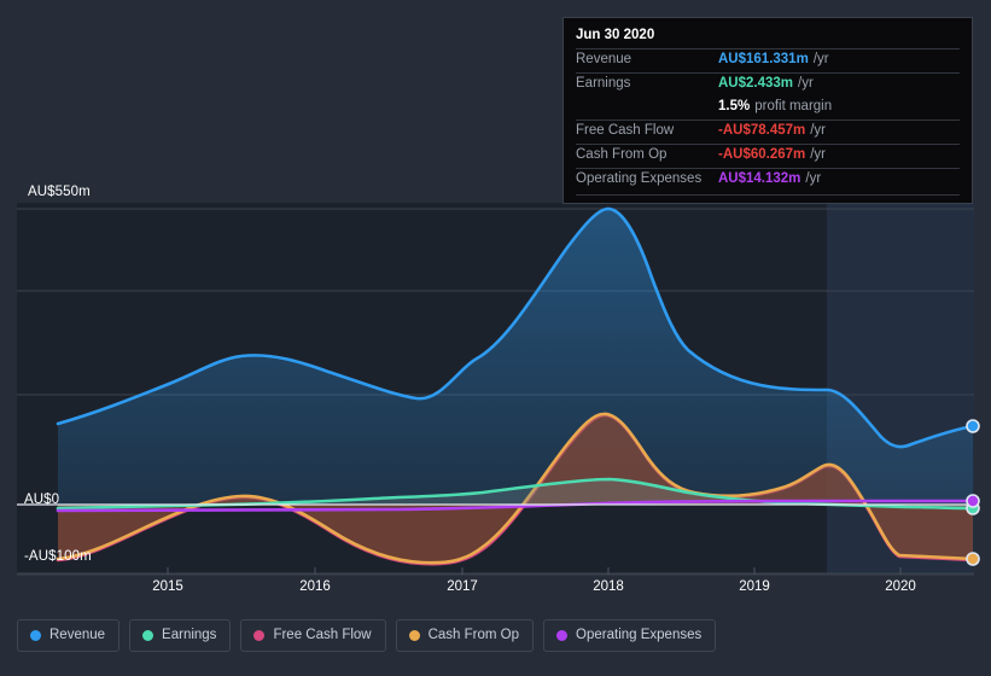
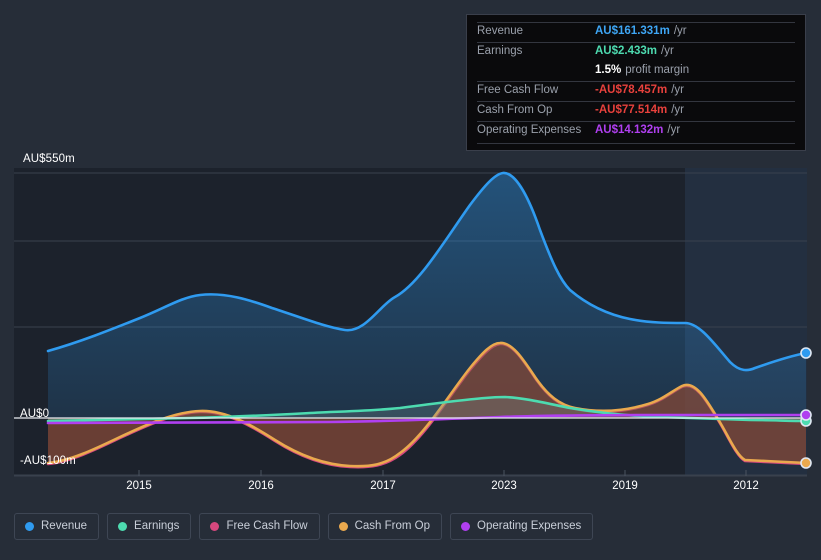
  AU$550m
  AU$0
  -AU$100m
  2015
  2016
  2017
- 2018
+ 2023
  2019
- 2020
+ 2012
- Jun 30 2020
  Revenue
  AU$161.331m
  /yr
  Earnings
  AU$2.433m
  /yr
  1.5%
  profit margin
  Free Cash Flow
  -AU$78.457m
  /yr
  Cash From Op
- -AU$60.267m
+ -AU$77.514m
  /yr
  Operating Expenses
  AU$14.132m
  /yr
  Revenue
  Earnings
  Free Cash Flow
  Cash From Op
  Operating Expenses
